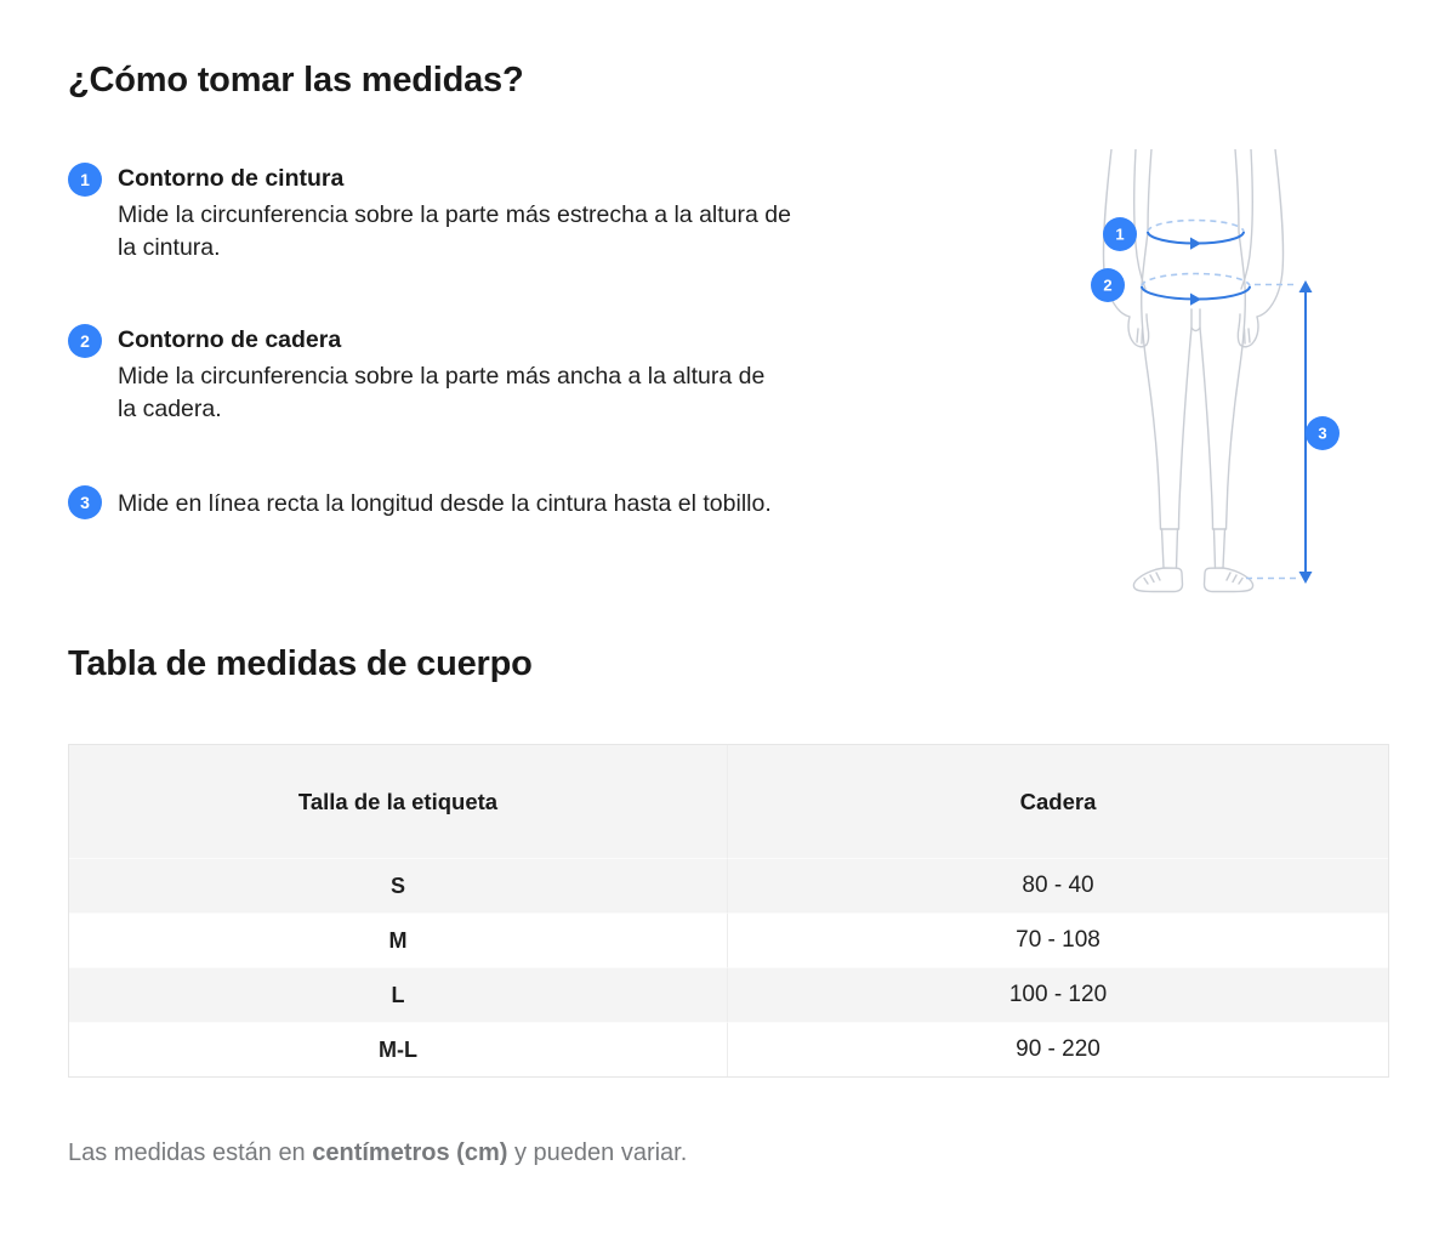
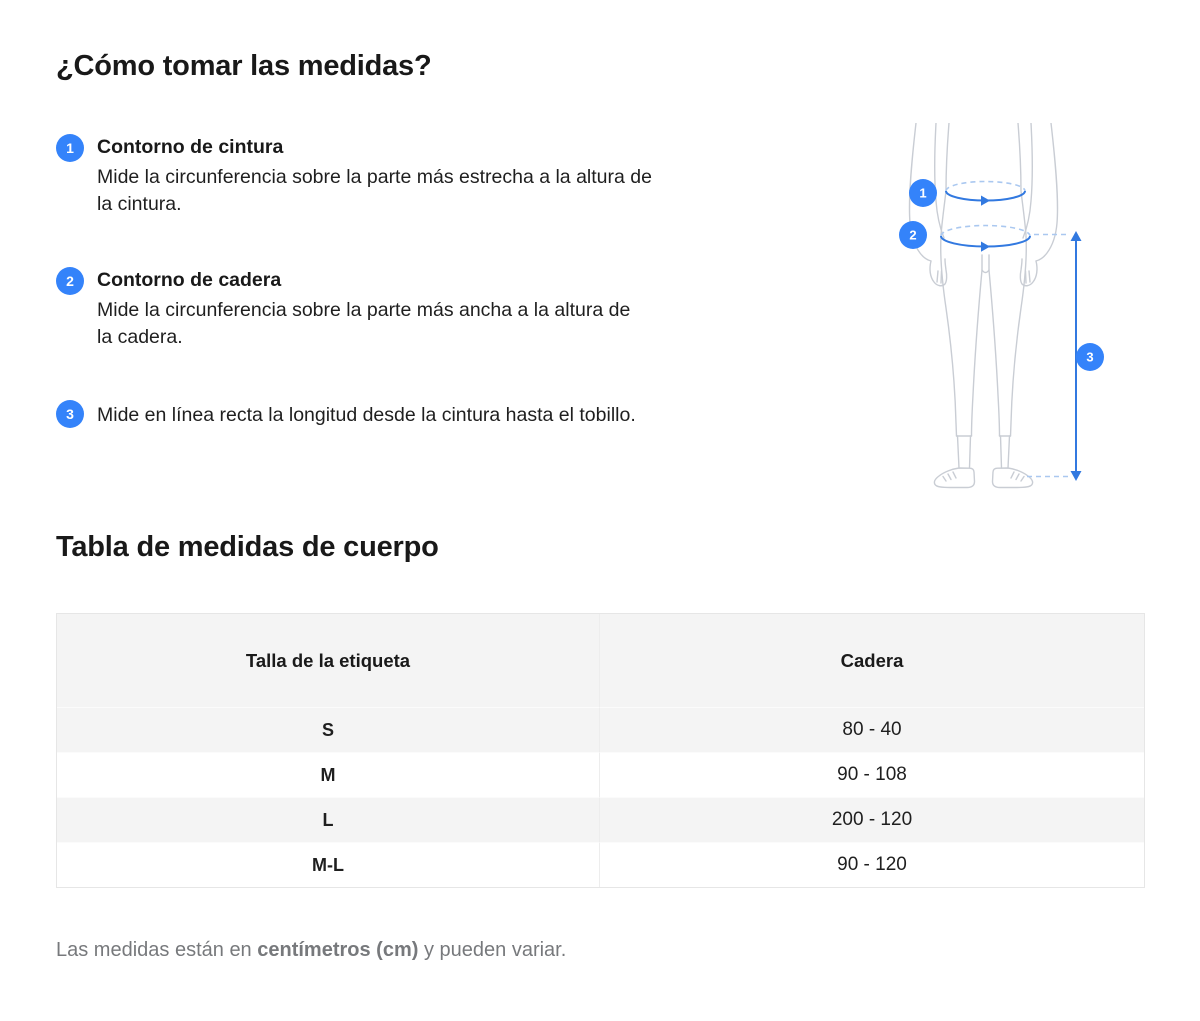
  ¿Cómo tomar las medidas?
  1
  Contorno de cintura
  Mide la circunferencia sobre la parte más estrecha a la altura de
  la cintura.
  2
  Contorno de cadera
  Mide la circunferencia sobre la parte más ancha a la altura de
  la cadera.
  3
  Mide en línea recta la longitud desde la cintura hasta el tobillo.
  1
  2
  3
  Tabla de medidas de cuerpo
  Talla de la etiqueta	Cadera
  S	80 - 40
- M	70 - 108
+ M	90 - 108
- L	100 - 120
+ L	200 - 120
- M-L	90 - 220
+ M-L	90 - 120
  Las medidas están en centímetros (cm) y pueden variar.
